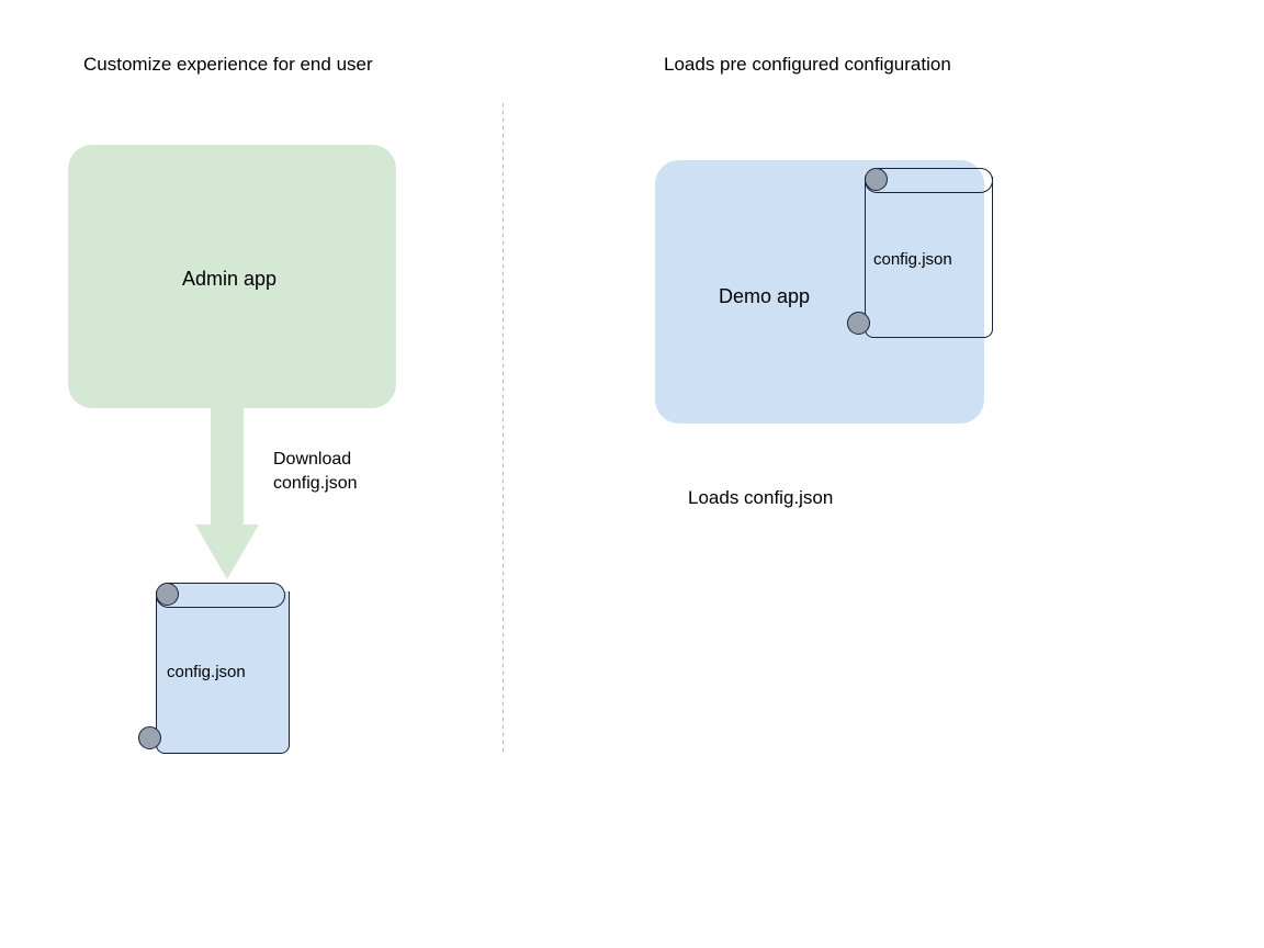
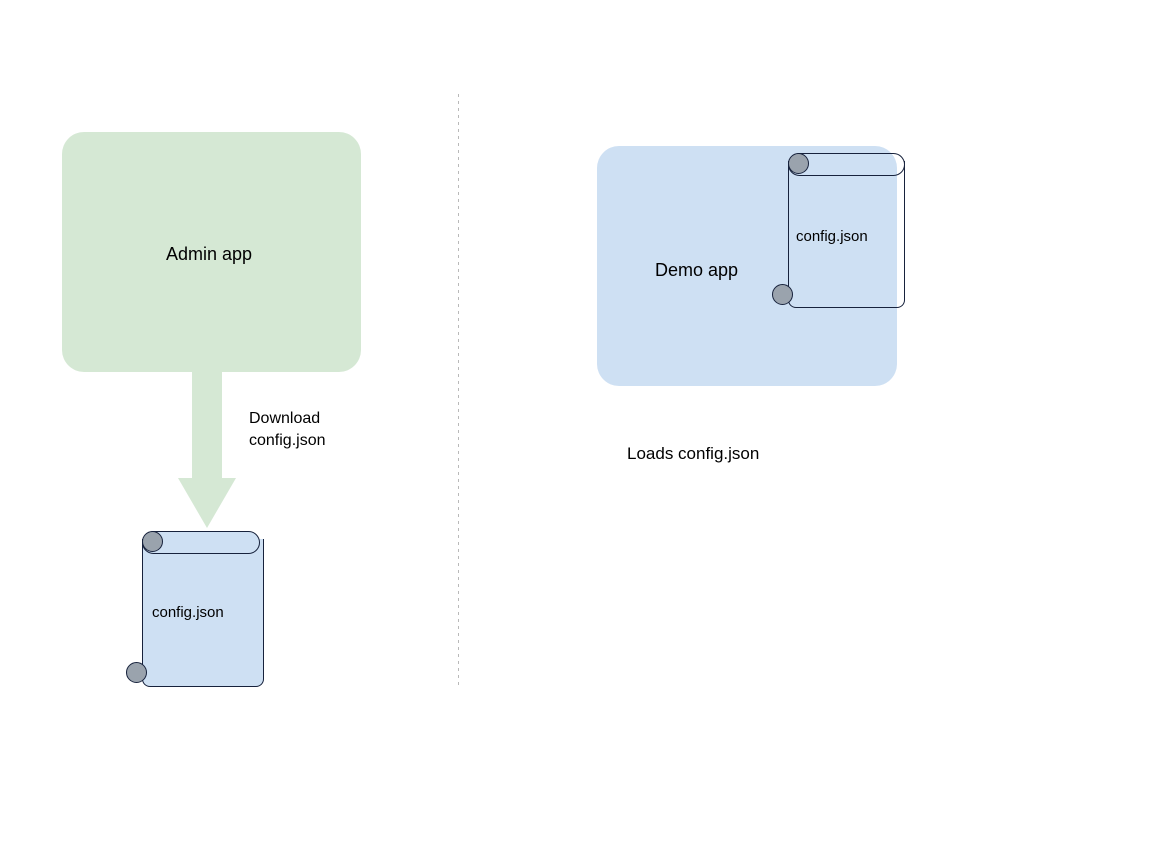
- Customize experience for end user
- Loads pre configured configuration
  Admin app
  Download
  config.json
  config.json
  Demo app
  config.json
  Loads config.json
